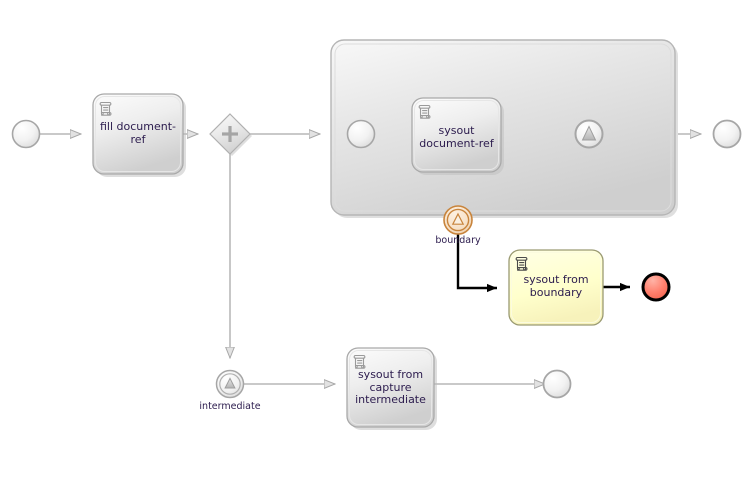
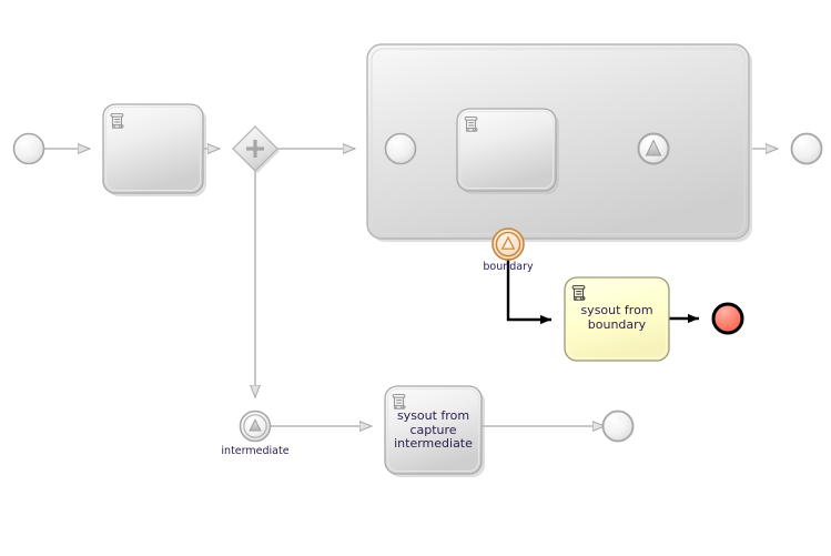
- fill document-
- ref
- sysout
- document-ref
  boundary
  sysout from
  boundary
  intermediate
  sysout from
  capture
  intermediate
